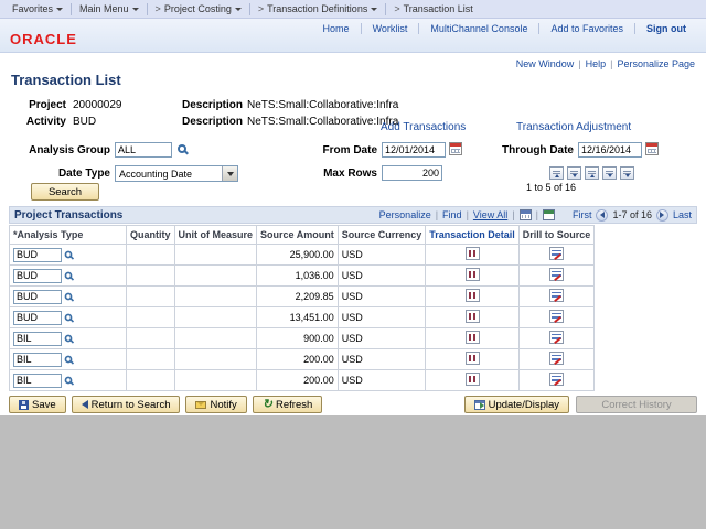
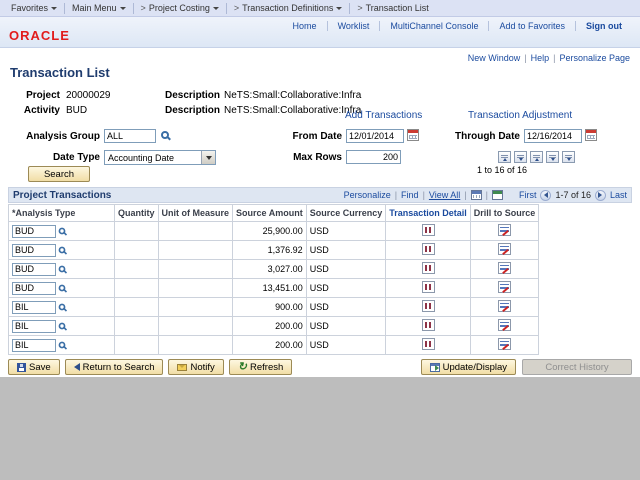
  Favorites
  Main Menu
  >
  Project Costing
  >
  Transaction Definitions
  >
  Transaction List
  ORACLE
  Home
  Worklist
  MultiChannel Console
  Add to Favorites
  Sign out
  New Window
  |
  Help
  |
  Personalize Page
  Transaction List
  Project
  20000029
  Description
  NeTS:Small:Collaborative:Infra
  Activity
  BUD
  Description
  NeTS:Small:Collaborative:Infra
  Add Transactions
  Transaction Adjustment
  Analysis Group
  ALL
  From Date
  12/01/2014
  Through Date
  12/16/2014
  Date Type
  Accounting Date
  Max Rows
  200
- 1 to 5 of 16
+ 1 to 16 of 16
  Search
  Project Transactions
  Personalize
  |
  Find
  |
  View All
  |
  |
  First
  1-7 of 16
  Last
  *Analysis Type	Quantity	Unit of Measure	Source Amount	Source Currency	Transaction Detail	Drill to Source
  BUD			25,900.00	USD
- BUD			1,036.00	USD
+ BUD			1,376.92	USD
- BUD			2,209.85	USD
+ BUD			3,027.00	USD
  BUD			13,451.00	USD
  BIL			900.00	USD
  BIL			200.00	USD
  BIL			200.00	USD
  Save
  Return to Search
  Notify
  ↻
  Refresh
  Update/Display
  Correct History
